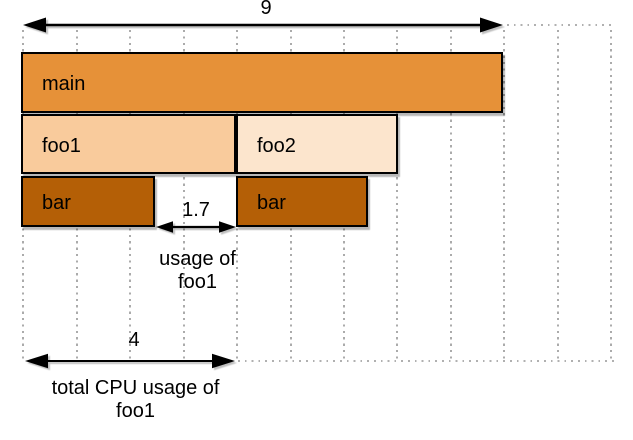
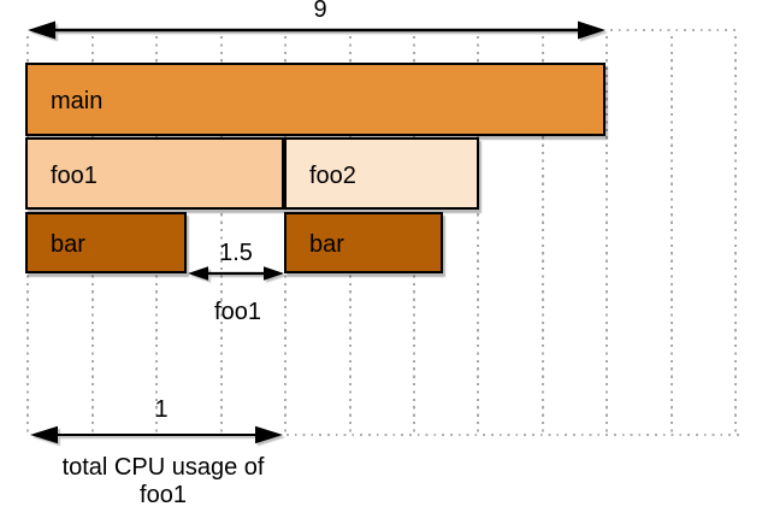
  main
  foo1
  foo2
  bar
  bar
  9
- 1.7
+ 1.5
- usage of
  foo1
- 4
+ 1
  total CPU usage of
  foo1
